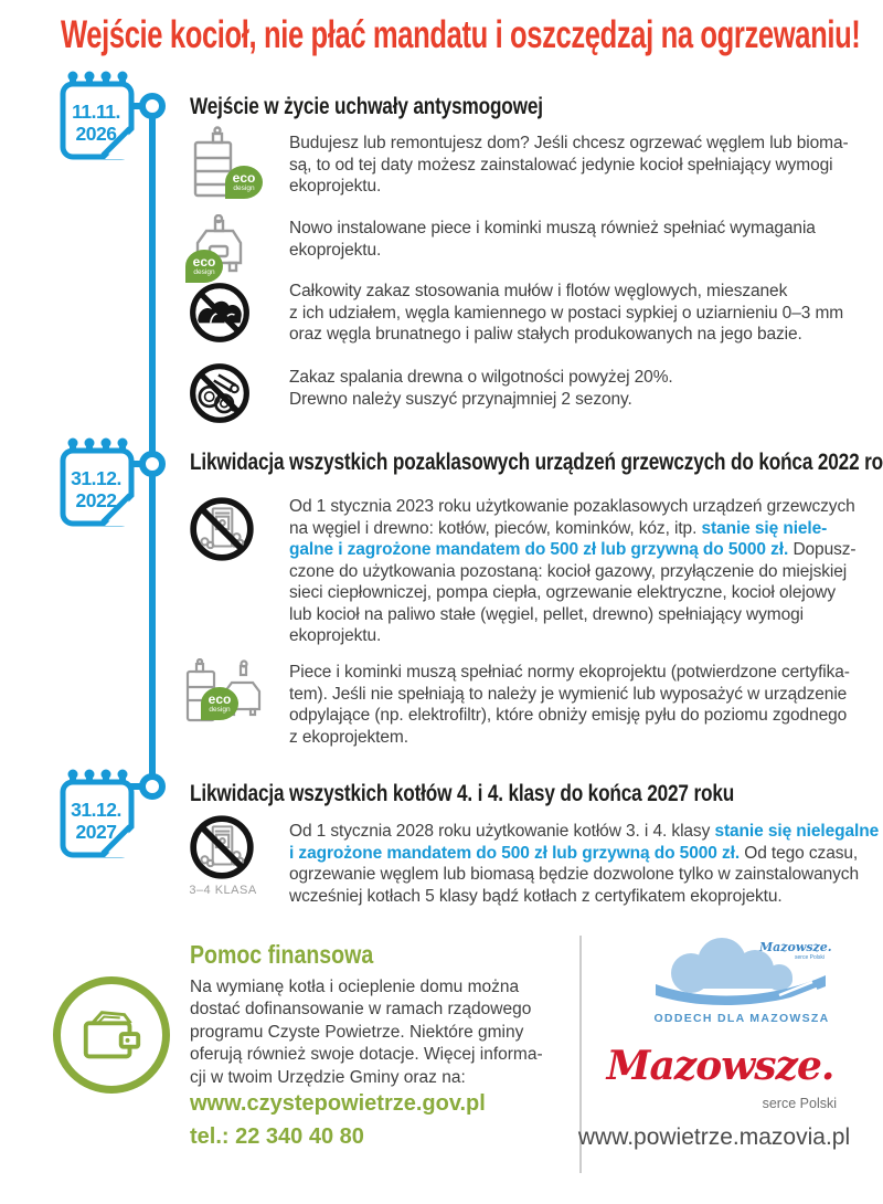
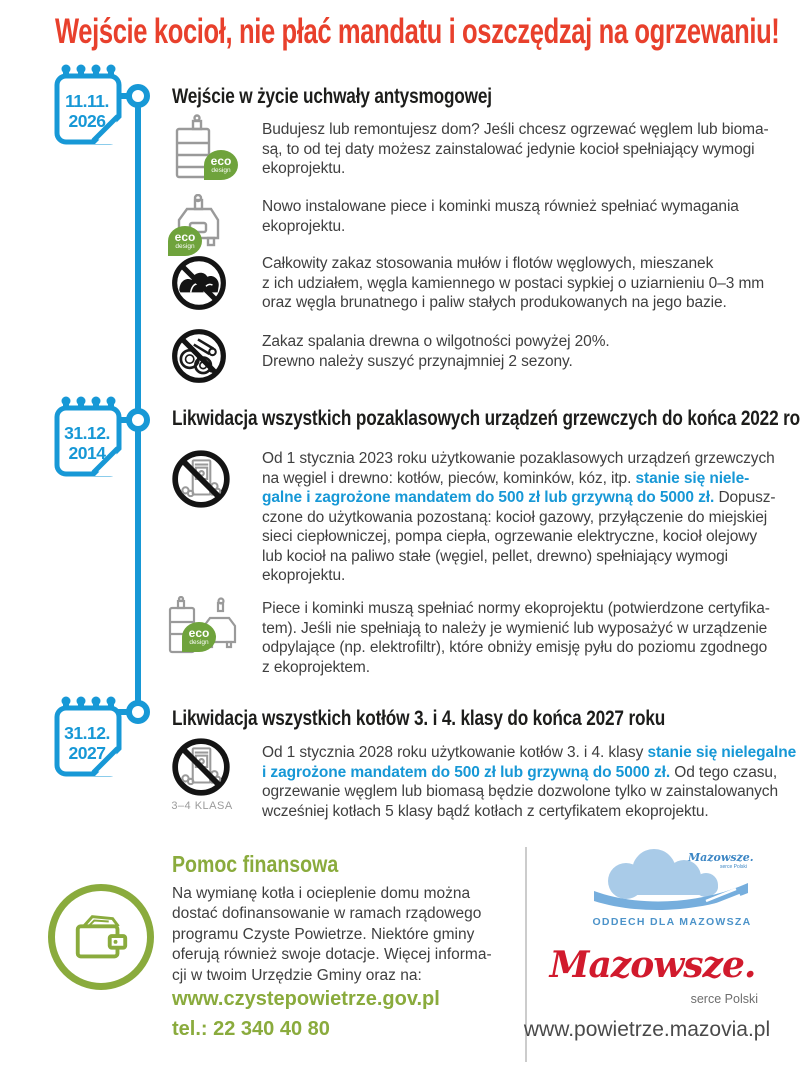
  Wejście kocioł, nie płać mandatu i oszczędzaj na ogrzewaniu!
  11.11.
  2026
  31.12.
- 2022
+ 2014
  31.12.
  2027
  Wejście w życie uchwały antysmogowej
  eco
  Budujesz lub remontujesz dom? Jeśli chcesz ogrzewać węglem lub bioma-
  są, to od tej daty możesz zainstalować jedynie kocioł spełniający wymogi
  ekoprojektu.
  eco
  Nowo instalowane piece i kominki muszą również spełniać wymagania
  ekoprojektu.
  Całkowity zakaz stosowania mułów i flotów węglowych, mieszanek
  z ich udziałem, węgla kamiennego w postaci sypkiej o uziarnieniu 0–3 mm
  oraz węgla brunatnego i paliw stałych produkowanych na jego bazie.
  Zakaz spalania drewna o wilgotności powyżej 20%.
  Drewno należy suszyć przynajmniej 2 sezony.
  Likwidacja wszystkich pozaklasowych urządzeń grzewczych do końca 2022 ro
  Od 1 stycznia 2023 roku użytkowanie pozaklasowych urządzeń grzewczych
  na węgiel i drewno: kotłów, pieców, kominków, kóz, itp. stanie się niele-
  galne i zagrożone mandatem do 500 zł lub grzywną do 5000 zł. Dopusz-
  czone do użytkowania pozostaną: kocioł gazowy, przyłączenie do miejskiej
  sieci ciepłowniczej, pompa ciepła, ogrzewanie elektryczne, kocioł olejowy
  lub kocioł na paliwo stałe (węgiel, pellet, drewno) spełniający wymogi
  ekoprojektu.
  eco
  Piece i kominki muszą spełniać normy ekoprojektu (potwierdzone certyfika-
  tem). Jeśli nie spełniają to należy je wymienić lub wyposażyć w urządzenie
  odpylające (np. elektrofiltr), które obniży emisję pyłu do poziomu zgodnego
  z ekoprojektem.
- Likwidacja wszystkich kotłów 4. i 4. klasy do końca 2027 roku
+ Likwidacja wszystkich kotłów 3. i 4. klasy do końca 2027 roku
  3–4 KLASA
  Od 1 stycznia 2028 roku użytkowanie kotłów 3. i 4. klasy stanie się nielegalne
  i zagrożone mandatem do 500 zł lub grzywną do 5000 zł. Od tego czasu,
  ogrzewanie węglem lub biomasą będzie dozwolone tylko w zainstalowanych
  wcześniej kotłach 5 klasy bądź kotłach z certyfikatem ekoprojektu.
  Pomoc finansowa
  Na wymianę kotła i ocieplenie domu można
  dostać dofinansowanie w ramach rządowego
  programu Czyste Powietrze. Niektóre gminy
  oferują również swoje dotacje. Więcej informa-
  cji w twoim Urzędzie Gminy oraz na:
  www.czystepowietrze.gov.pl
  tel.: 22 340 40 80
  Mazowsze.
  ODDECH DLA MAZOWSZA
  Mazowsze.
  serce Polski
  www.powietrze.mazovia.pl
